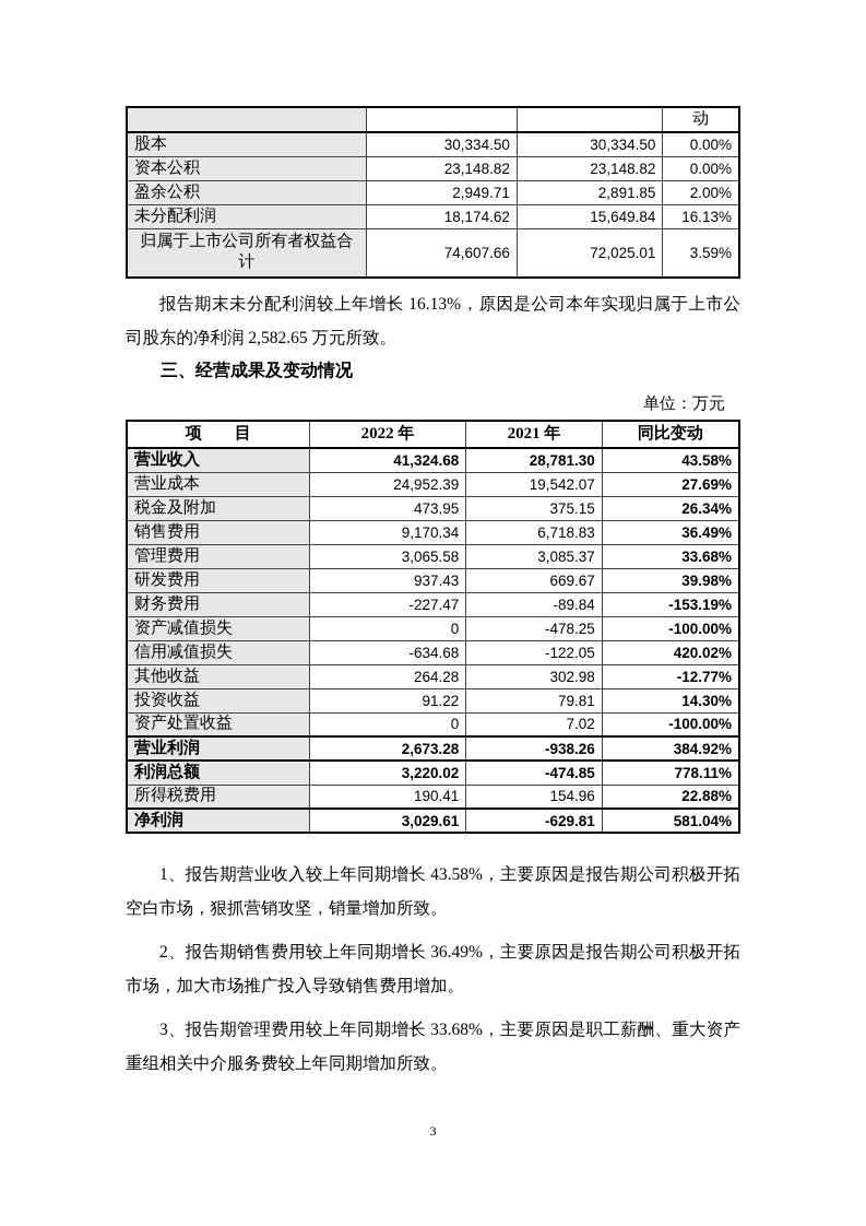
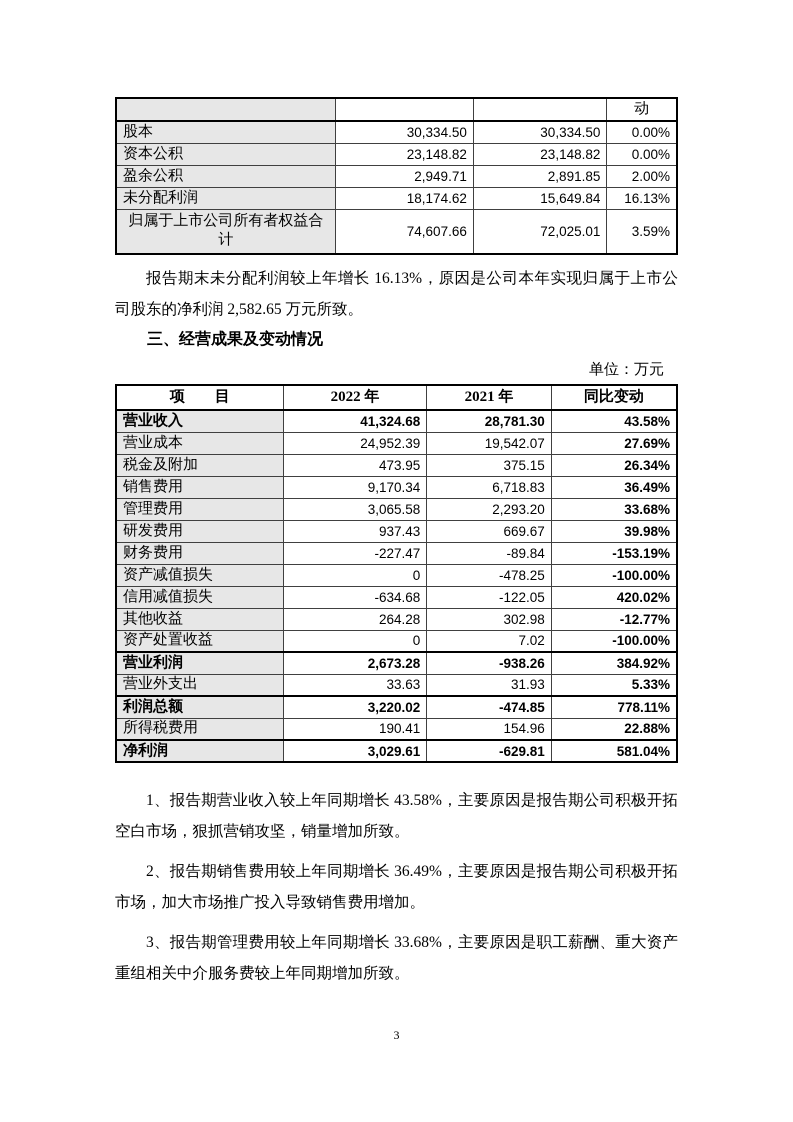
  			动
  股本	30,334.50	30,334.50	0.00%
  资本公积	23,148.82	23,148.82	0.00%
  盈余公积	2,949.71	2,891.85	2.00%
  未分配利润	18,174.62	15,649.84	16.13%
  归属于上市公司所有者权益合计	74,607.66	72,025.01	3.59%
  报告期末未分配利润较上年增长 16.13%，原因是公司本年实现归属于上市公司股东的净利润 2,582.65 万元所致。
  三、经营成果及变动情况
  单位：万元
  项 目	2022 年	2021 年	同比变动
  营业收入	41,324.68	28,781.30	43.58%
  营业成本	24,952.39	19,542.07	27.69%
  税金及附加	473.95	375.15	26.34%
  销售费用	9,170.34	6,718.83	36.49%
- 管理费用	3,065.58	3,085.37	33.68%
+ 管理费用	3,065.58	2,293.20	33.68%
  研发费用	937.43	669.67	39.98%
  财务费用	-227.47	-89.84	-153.19%
  资产减值损失	0	-478.25	-100.00%
  信用减值损失	-634.68	-122.05	420.02%
  其他收益	264.28	302.98	-12.77%
- 投资收益	91.22	79.81	14.30%
  资产处置收益	0	7.02	-100.00%
  营业利润	2,673.28	-938.26	384.92%
+ 营业外支出	33.63	31.93	5.33%
  利润总额	3,220.02	-474.85	778.11%
  所得税费用	190.41	154.96	22.88%
  净利润	3,029.61	-629.81	581.04%
  1、报告期营业收入较上年同期增长 43.58%，主要原因是报告期公司积极开拓空白市场，狠抓营销攻坚，销量增加所致。
  2、报告期销售费用较上年同期增长 36.49%，主要原因是报告期公司积极开拓市场，加大市场推广投入导致销售费用增加。
  3、报告期管理费用较上年同期增长 33.68%，主要原因是职工薪酬、重大资产重组相关中介服务费较上年同期增加所致。
  3
